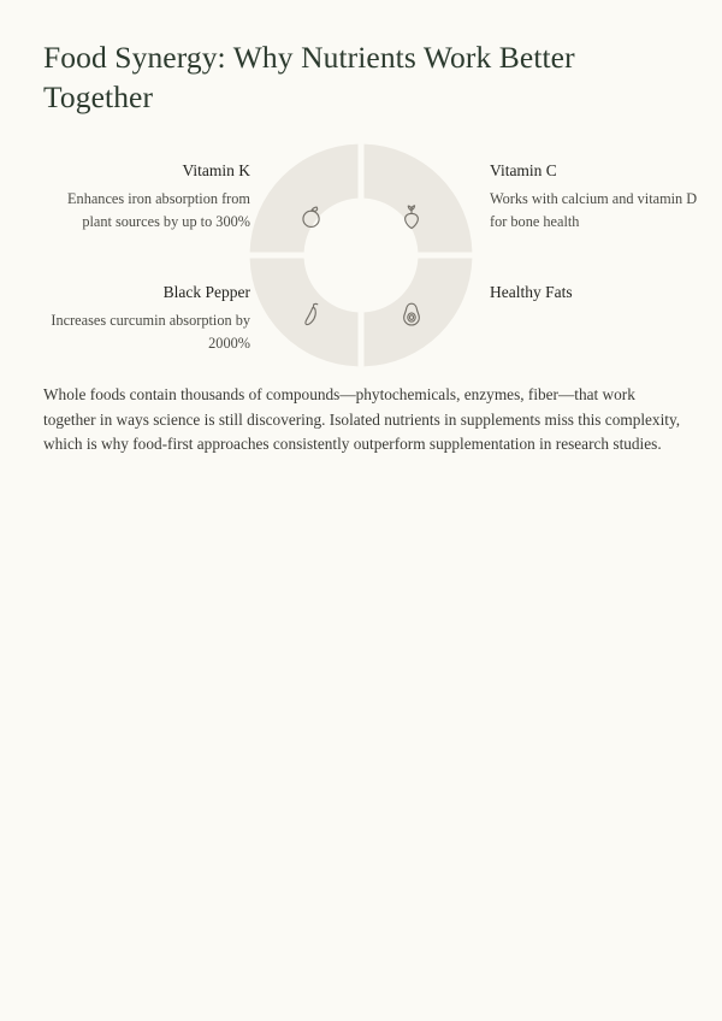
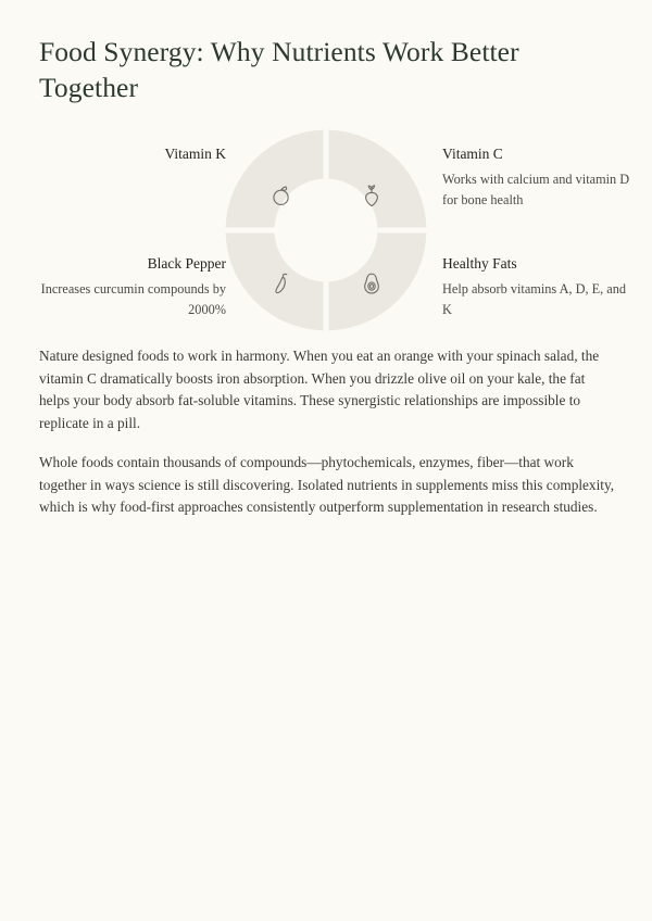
  Food Synergy: Why Nutrients Work Better Together
  Vitamin K
- Enhances iron absorption from plant sources by up to 300%
  Black Pepper
- Increases curcumin absorption by 2000%
+ Increases curcumin compounds by 2000%
  Vitamin C
  Works with calcium and vitamin D for bone health
  Healthy Fats
+ Help absorb vitamins A, D, E, and K
+ Nature designed foods to work in harmony. When you eat an orange with your spinach salad, the vitamin C dramatically boosts iron absorption. When you drizzle olive oil on your kale, the fat helps your body absorb fat-soluble vitamins. These synergistic relationships are impossible to replicate in a pill.
  Whole foods contain thousands of compounds—phytochemicals, enzymes, fiber—that work together in ways science is still discovering. Isolated nutrients in supplements miss this complexity, which is why food-first approaches consistently outperform supplementation in research studies.
